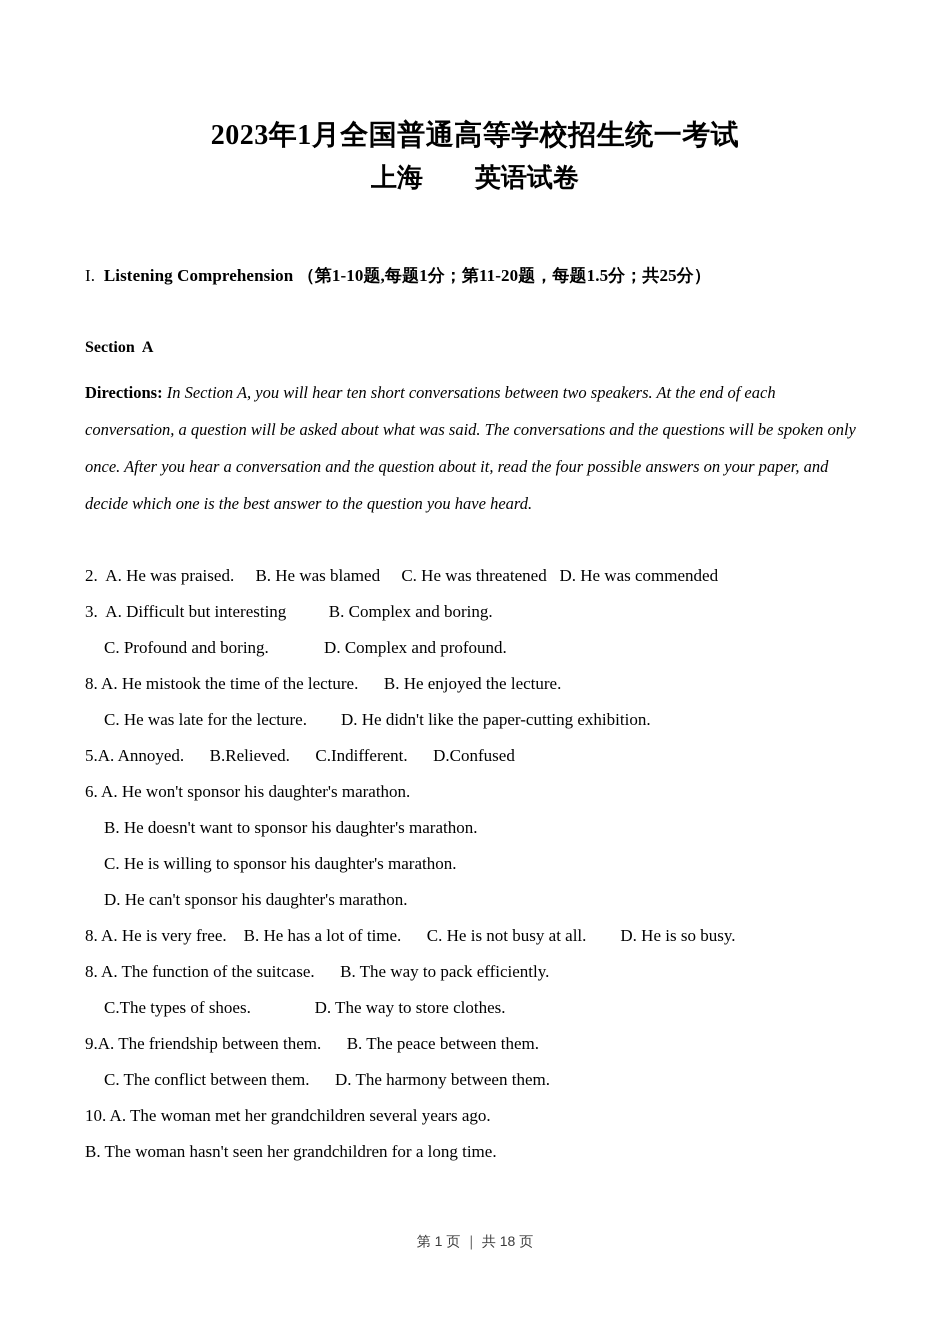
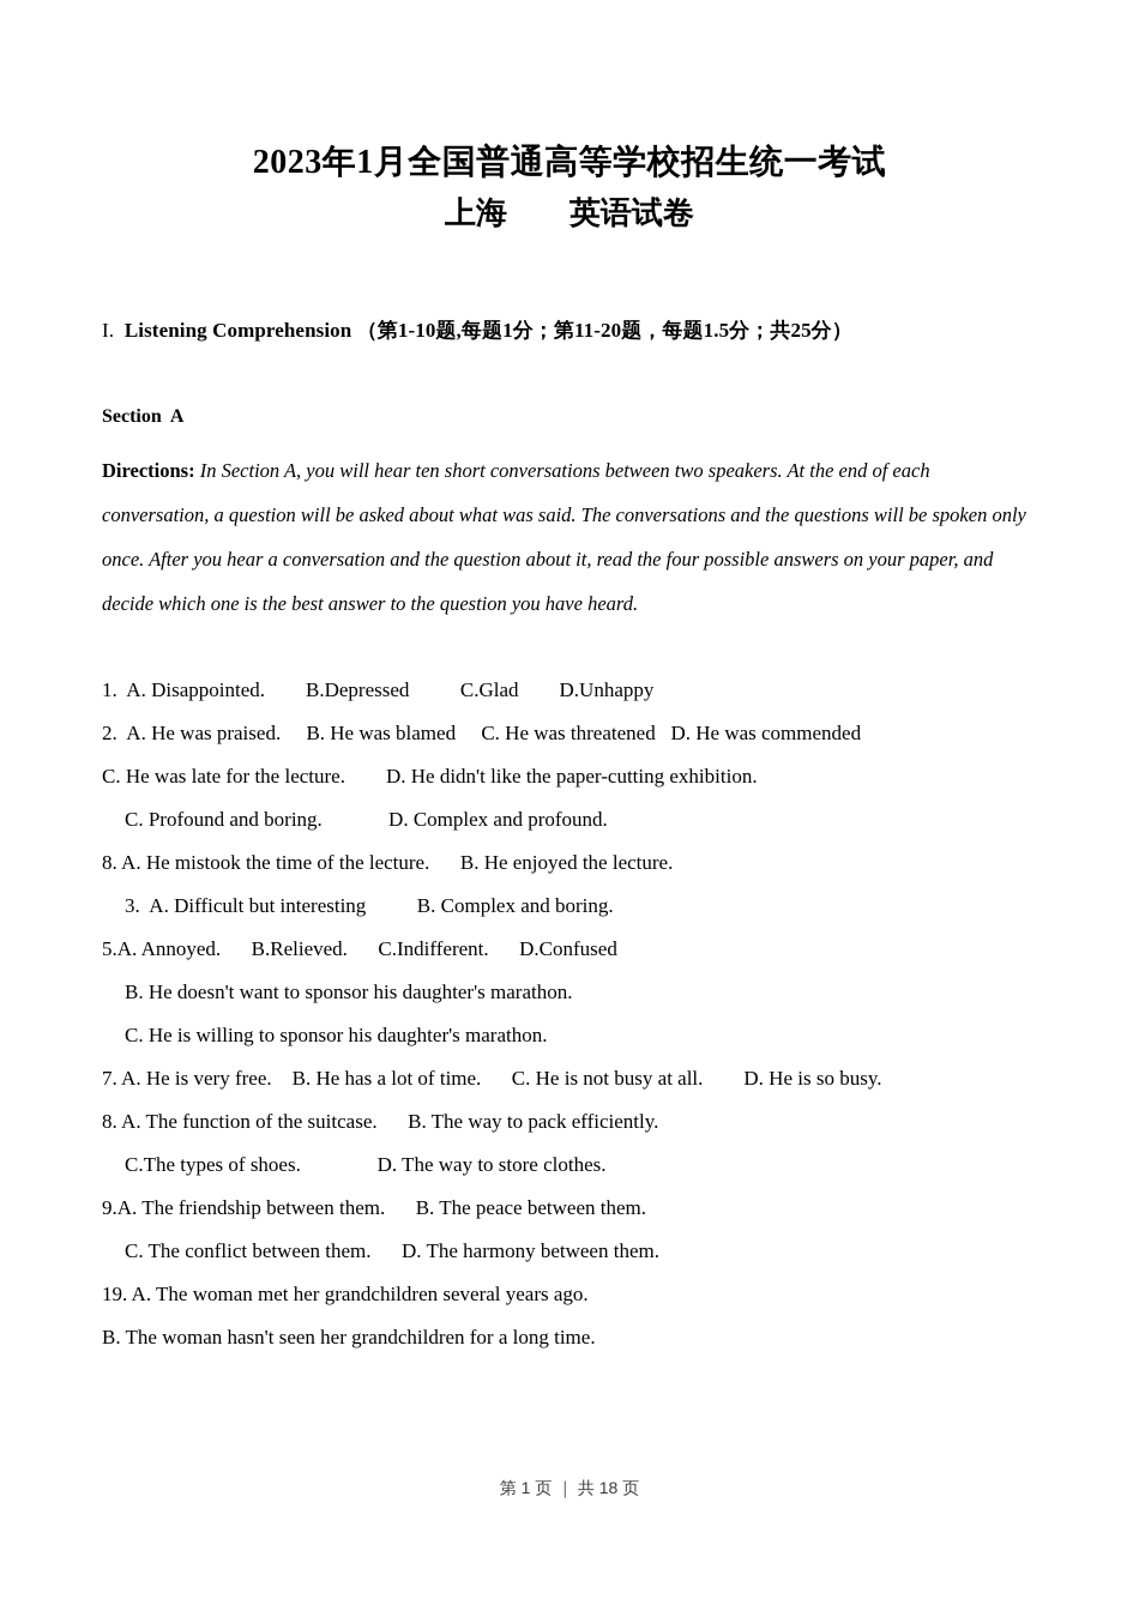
  2023年1月全国普通高等学校招生统一考试
  上海 英语试卷
  I. Listening Comprehension （第1-10题,每题1分；第11-20题，每题1.5分；共25分）
  Section A
  Directions: In Section A, you will hear ten short conversations between two speakers. At the end of each conversation, a question will be asked about what was said. The conversations and the questions will be spoken only once. After you hear a conversation and the question about it, read the four possible answers on your paper, and decide which one is the best answer to the question you have heard.
+ 1. A. Disappointed. B.Depressed C.Glad D.Unhappy
  2. A. He was praised. B. He was blamed C. He was threatened D. He was commended
- 3. A. Difficult but interesting B. Complex and boring.
+ C. He was late for the lecture. D. He didn't like the paper-cutting exhibition.
  C. Profound and boring. D. Complex and profound.
  8. A. He mistook the time of the lecture. B. He enjoyed the lecture.
- C. He was late for the lecture. D. He didn't like the paper-cutting exhibition.
+ 3. A. Difficult but interesting B. Complex and boring.
  5.A. Annoyed. B.Relieved. C.Indifferent. D.Confused
- 6. A. He won't sponsor his daughter's marathon.
  B. He doesn't want to sponsor his daughter's marathon.
  C. He is willing to sponsor his daughter's marathon.
- D. He can't sponsor his daughter's marathon.
- 8. A. He is very free. B. He has a lot of time. C. He is not busy at all. D. He is so busy.
+ 7. A. He is very free. B. He has a lot of time. C. He is not busy at all. D. He is so busy.
  8. A. The function of the suitcase. B. The way to pack efficiently.
  C.The types of shoes. D. The way to store clothes.
  9.A. The friendship between them. B. The peace between them.
  C. The conflict between them. D. The harmony between them.
- 10. A. The woman met her grandchildren several years ago.
+ 19. A. The woman met her grandchildren several years ago.
  B. The woman hasn't seen her grandchildren for a long time.
  第 1 页 ｜ 共 18 页
